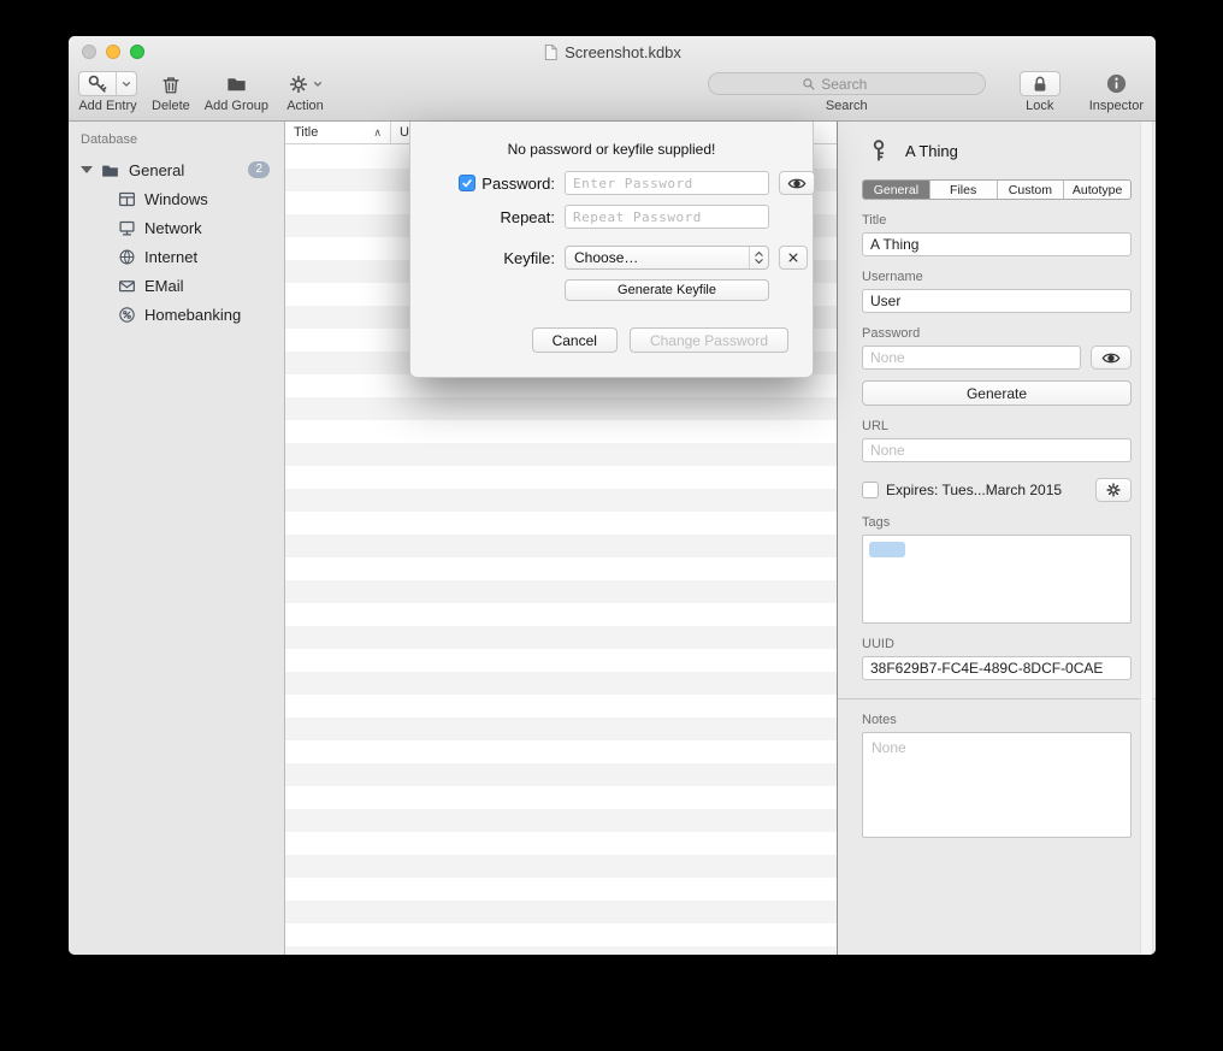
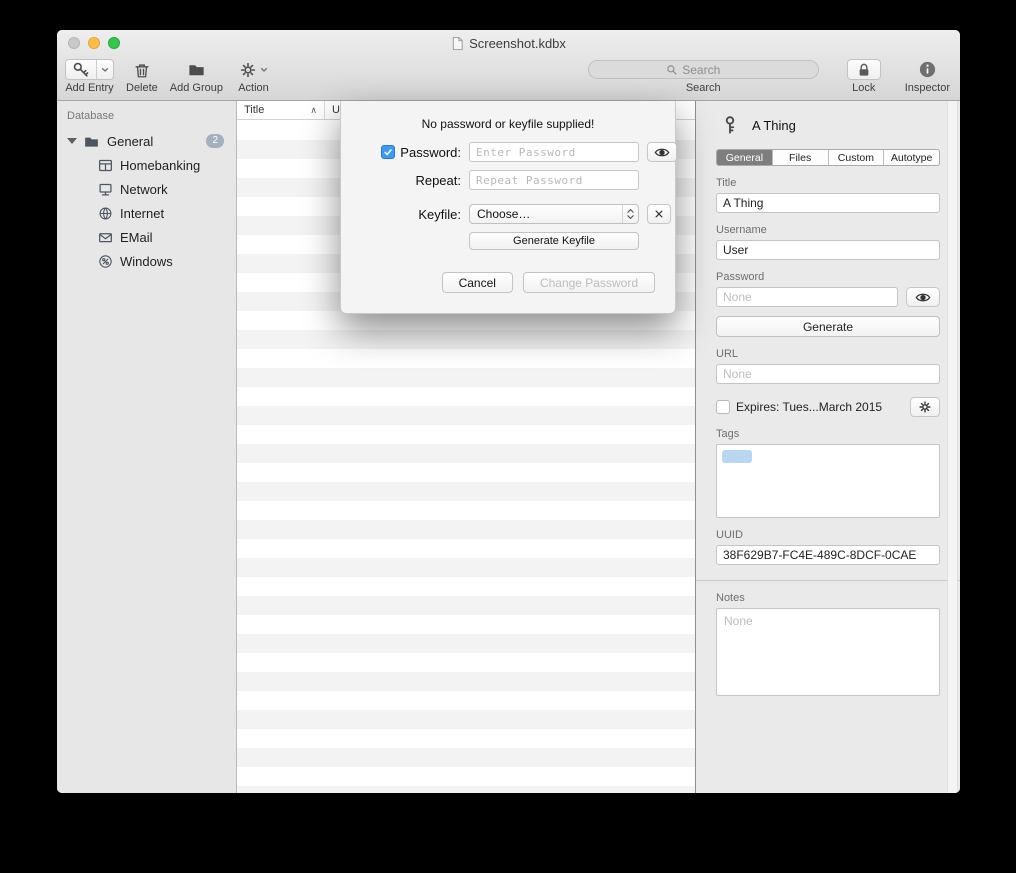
  Screenshot.kdbx
  Add Entry
  Delete
  Add Group
  Action
  Search
  Search
  Lock
  Inspector
  Database
  General
  2
- Windows
+ Homebanking
  Network
  Internet
  EMail
- Homebanking
+ Windows
  Title
  ∧
  U
  A Thing
  General
  Files
  Custom
  Autotype
  Title
  A Thing
  Username
  User
  Password
  None
  Generate
  URL
  None
  Expires: Tues...March 2015
  Tags
  UUID
  38F629B7-FC4E-489C-8DCF-0CAE
  Notes
  None
  No password or keyfile supplied!
  Password:
  Enter Password
  Repeat:
  Repeat Password
  Keyfile:
  Choose…
  Generate Keyfile
  Cancel
  Change Password
